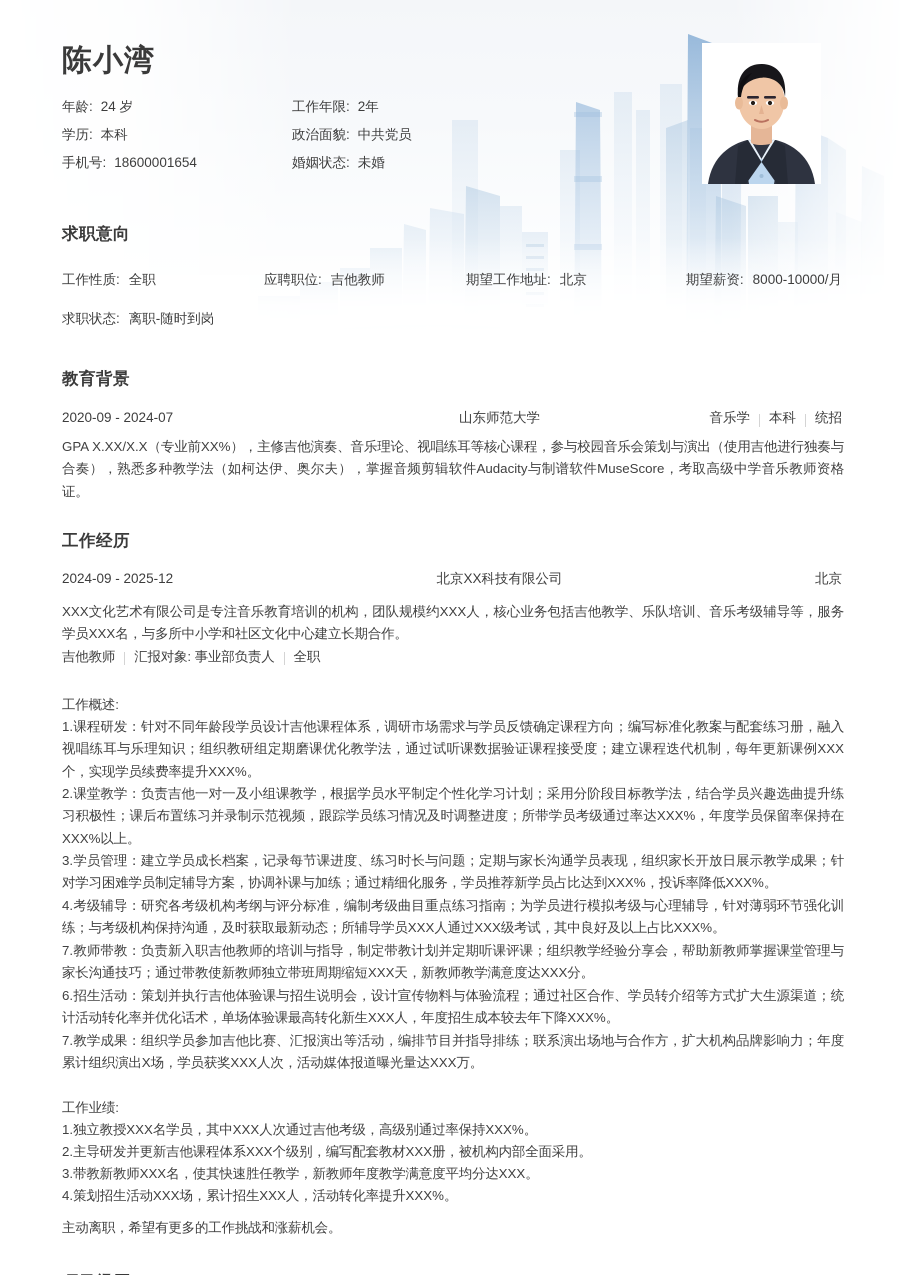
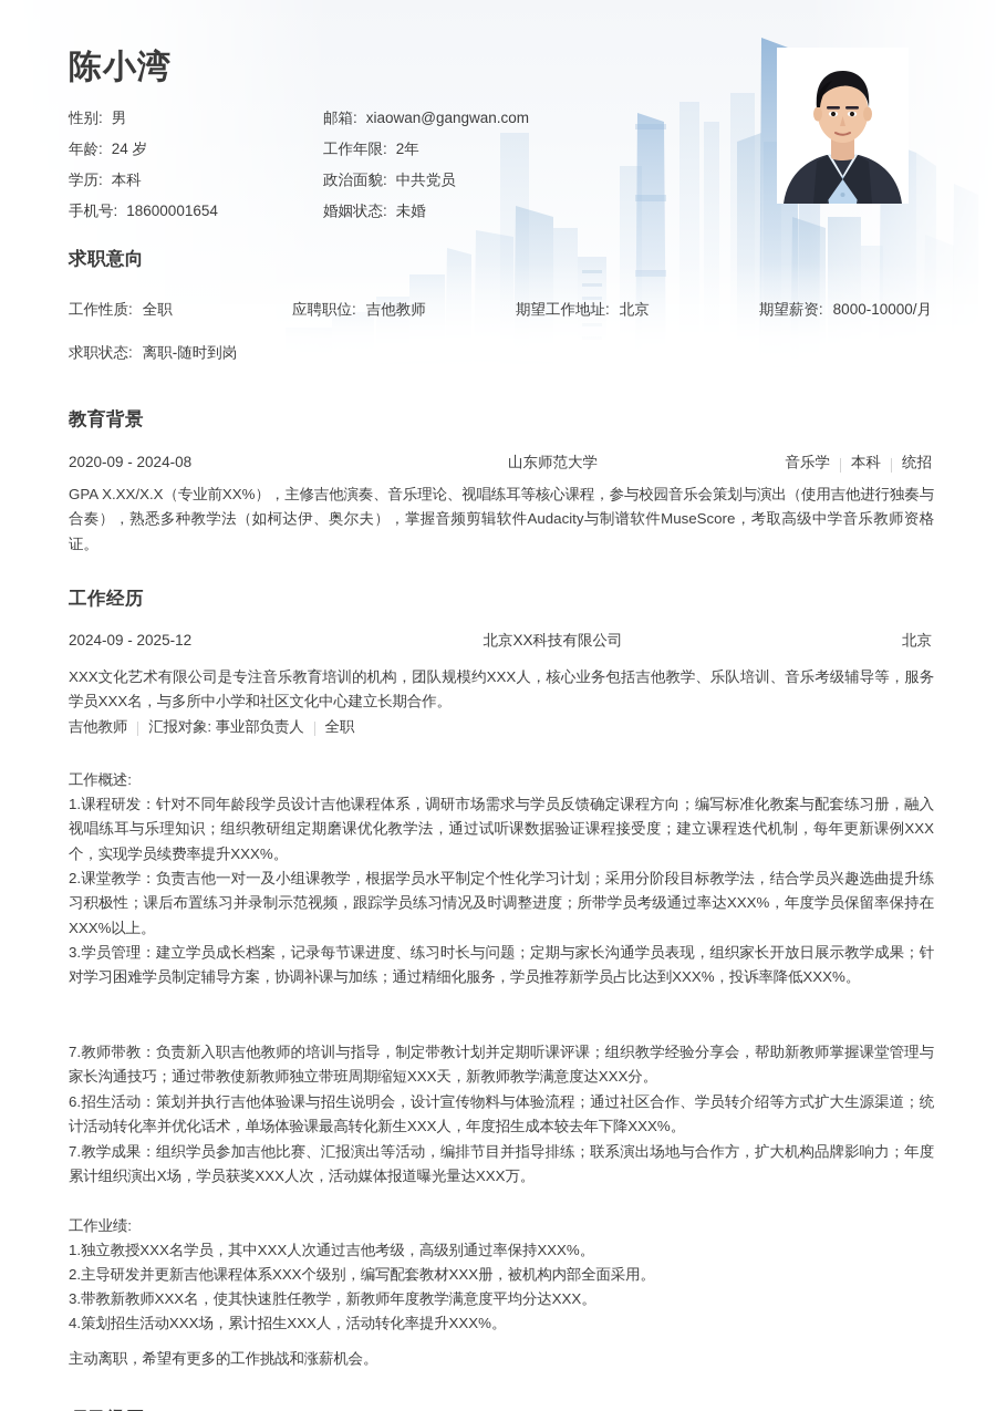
  陈小湾
+ 性别:
+ 男
+ 邮箱:
+ xiaowan@gangwan.com
  年龄:
  24 岁
  工作年限:
  2年
  学历:
  本科
  政治面貌:
  中共党员
  手机号:
  18600001654
  婚姻状态:
  未婚
  求职意向
  工作性质:
  全职
  应聘职位:
  吉他教师
  期望工作地址:
  北京
  期望薪资:
  8000-10000/月
  求职状态:
  离职-随时到岗
  教育背景
- 2020-09 - 2024-07
+ 2020-09 - 2024-08
  山东师范大学
  音乐学
  本科
  统招
  GPA X.XX/X.X（专业前XX%），主修吉他演奏、音乐理论、视唱练耳等核心课程，参与校园音乐会策划与演出（使用吉他进行独奏与合奏），熟悉多种教学法（如柯达伊、奥尔夫），掌握音频剪辑软件Audacity与制谱软件MuseScore，考取高级中学音乐教师资格证。
  工作经历
  2024-09 - 2025-12
  北京XX科技有限公司
  北京
  XXX文化艺术有限公司是专注音乐教育培训的机构，团队规模约XXX人，核心业务包括吉他教学、乐队培训、音乐考级辅导等，服务学员XXX名，与多所中小学和社区文化中心建立长期合作。
  吉他教师
  汇报对象: 事业部负责人
  全职
  工作概述:
  1.课程研发：针对不同年龄段学员设计吉他课程体系，调研市场需求与学员反馈确定课程方向；编写标准化教案与配套练习册，融入视唱练耳与乐理知识；组织教研组定期磨课优化教学法，通过试听课数据验证课程接受度；建立课程迭代机制，每年更新课例XXX个，实现学员续费率提升XXX%。
  2.课堂教学：负责吉他一对一及小组课教学，根据学员水平制定个性化学习计划；采用分阶段目标教学法，结合学员兴趣选曲提升练习积极性；课后布置练习并录制示范视频，跟踪学员练习情况及时调整进度；所带学员考级通过率达XXX%，年度学员保留率保持在XXX%以上。
  3.学员管理：建立学员成长档案，记录每节课进度、练习时长与问题；定期与家长沟通学员表现，组织家长开放日展示教学成果；针对学习困难学员制定辅导方案，协调补课与加练；通过精细化服务，学员推荐新学员占比达到XXX%，投诉率降低XXX%。
- 4.考级辅导：研究各考级机构考纲与评分标准，编制考级曲目重点练习指南；为学员进行模拟考级与心理辅导，针对薄弱环节强化训练；与考级机构保持沟通，及时获取最新动态；所辅导学员XXX人通过XXX级考试，其中良好及以上占比XXX%。
  7.教师带教：负责新入职吉他教师的培训与指导，制定带教计划并定期听课评课；组织教学经验分享会，帮助新教师掌握课堂管理与家长沟通技巧；通过带教使新教师独立带班周期缩短XXX天，新教师教学满意度达XXX分。
  6.招生活动：策划并执行吉他体验课与招生说明会，设计宣传物料与体验流程；通过社区合作、学员转介绍等方式扩大生源渠道；统计活动转化率并优化话术，单场体验课最高转化新生XXX人，年度招生成本较去年下降XXX%。
  7.教学成果：组织学员参加吉他比赛、汇报演出等活动，编排节目并指导排练；联系演出场地与合作方，扩大机构品牌影响力；年度累计组织演出X场，学员获奖XXX人次，活动媒体报道曝光量达XXX万。
  工作业绩:
  1.独立教授XXX名学员，其中XXX人次通过吉他考级，高级别通过率保持XXX%。
  2.主导研发并更新吉他课程体系XXX个级别，编写配套教材XXX册，被机构内部全面采用。
  3.带教新教师XXX名，使其快速胜任教学，新教师年度教学满意度平均分达XXX。
  4.策划招生活动XXX场，累计招生XXX人，活动转化率提升XXX%。
  主动离职，希望有更多的工作挑战和涨薪机会。
